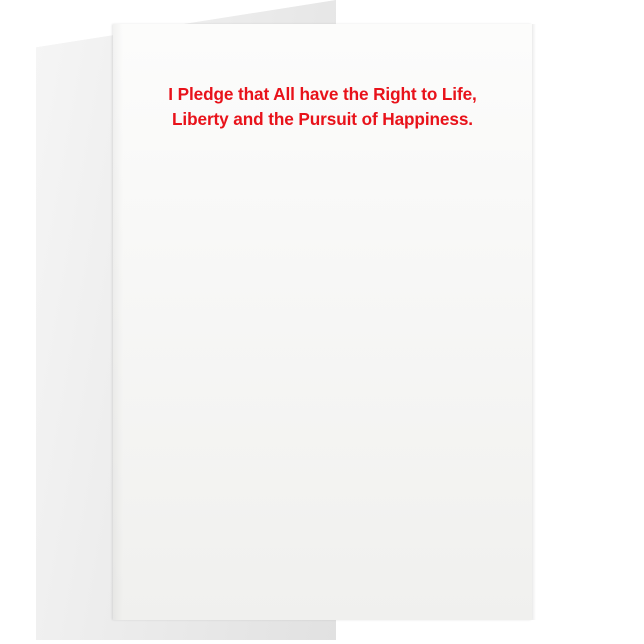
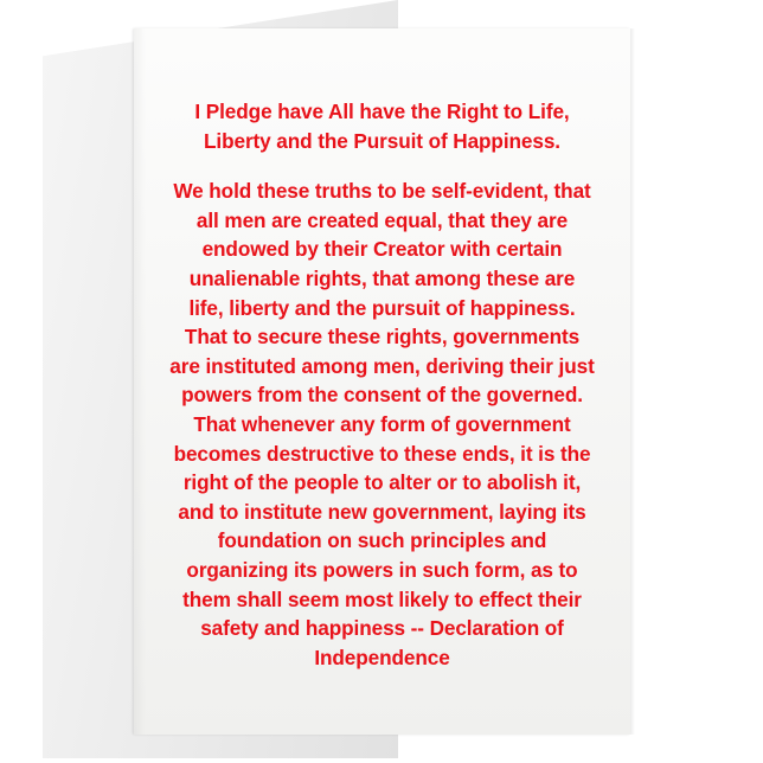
- I Pledge that All have the Right to Life, Liberty and the Pursuit of Happiness.
+ I Pledge have All have the Right to Life, Liberty and the Pursuit of Happiness.
+ We hold these truths to be self-evident, that all men are created equal, that they are endowed by their Creator with certain unalienable rights, that among these are life, liberty and the pursuit of happiness. That to secure these rights, governments are instituted among men, deriving their just powers from the consent of the governed. That whenever any form of government becomes destructive to these ends, it is the right of the people to alter or to abolish it, and to institute new government, laying its foundation on such principles and organizing its powers in such form, as to them shall seem most likely to effect their safety and happiness -- Declaration of Independence
